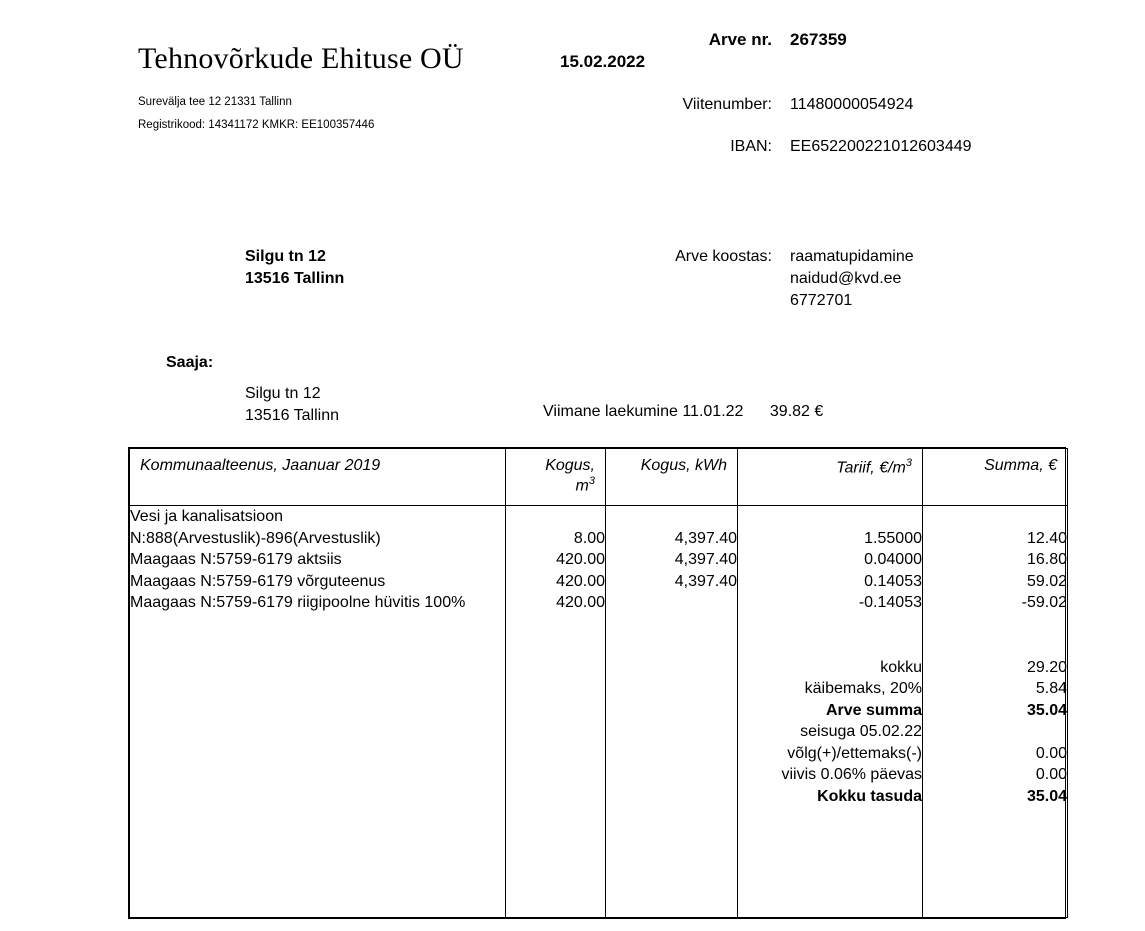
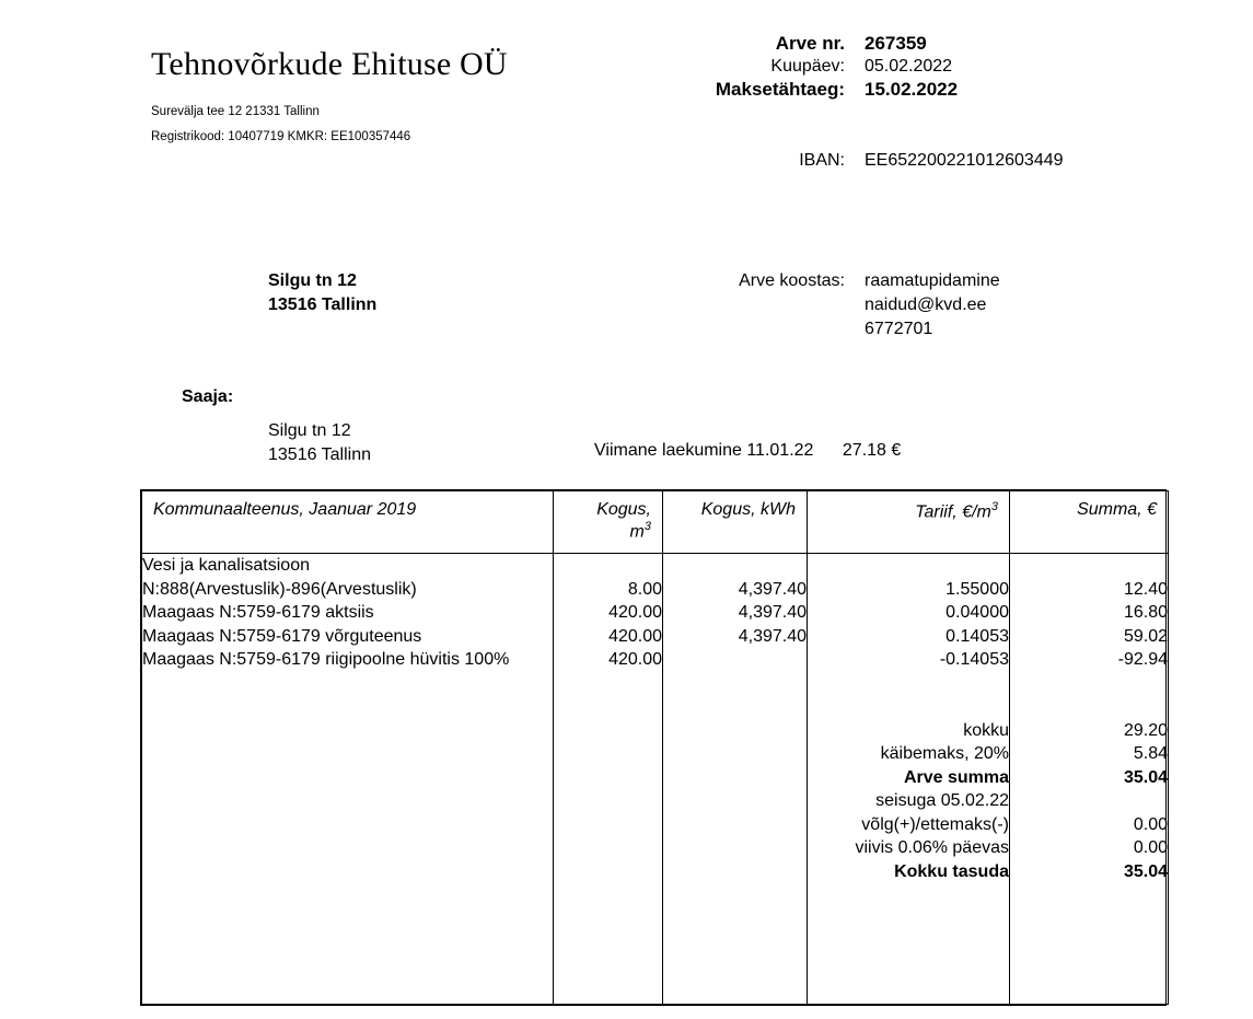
  Tehnovõrkude Ehituse OÜ
  Surevälja tee 12 21331 Tallinn
- Registrikood: 14341172 KMKR: EE100357446
+ Registrikood: 10407719 KMKR: EE100357446
  Arve nr.
  267359
+ Kuupäev:
+ 05.02.2022
+ Maksetähtaeg:
  15.02.2022
- Viitenumber:
- 11480000054924
  IBAN:
  EE652200221012603449
  Silgu tn 12
  13516 Tallinn
  Arve koostas:
  raamatupidamine
  naidud@kvd.ee
  6772701
  Saaja:
  Silgu tn 12
  13516 Tallinn
- Viimane laekumine 11.01.22 39.82 €
+ Viimane laekumine 11.01.22 27.18 €
  Kommunaalteenus, Jaanuar 2019	Kogus, m3	Kogus, kWh	Tariif, €/m3	Summa, €
- Vesi ja kanalisatsioon N:888(Arvestuslik)-896(Arvestuslik) Maagaas N:5759-6179 aktsiis Maagaas N:5759-6179 võrguteenus Maagaas N:5759-6179 riigipoolne hüvitis 100%	8.00 420.00 420.00 420.00	4,397.40 4,397.40 4,397.40	1.55000 0.04000 0.14053 -0.14053 kokku käibemaks, 20% Arve summa seisuga 05.02.22 võlg(+)/ettemaks(-) viivis 0.06% päevas Kokku tasuda	12.40 16.80 59.02 -59.02 29.20 5.84 35.04 0.00 0.00 35.04
+ Vesi ja kanalisatsioon N:888(Arvestuslik)-896(Arvestuslik) Maagaas N:5759-6179 aktsiis Maagaas N:5759-6179 võrguteenus Maagaas N:5759-6179 riigipoolne hüvitis 100%	8.00 420.00 420.00 420.00	4,397.40 4,397.40 4,397.40	1.55000 0.04000 0.14053 -0.14053 kokku käibemaks, 20% Arve summa seisuga 05.02.22 võlg(+)/ettemaks(-) viivis 0.06% päevas Kokku tasuda	12.40 16.80 59.02 -92.94 29.20 5.84 35.04 0.00 0.00 35.04
